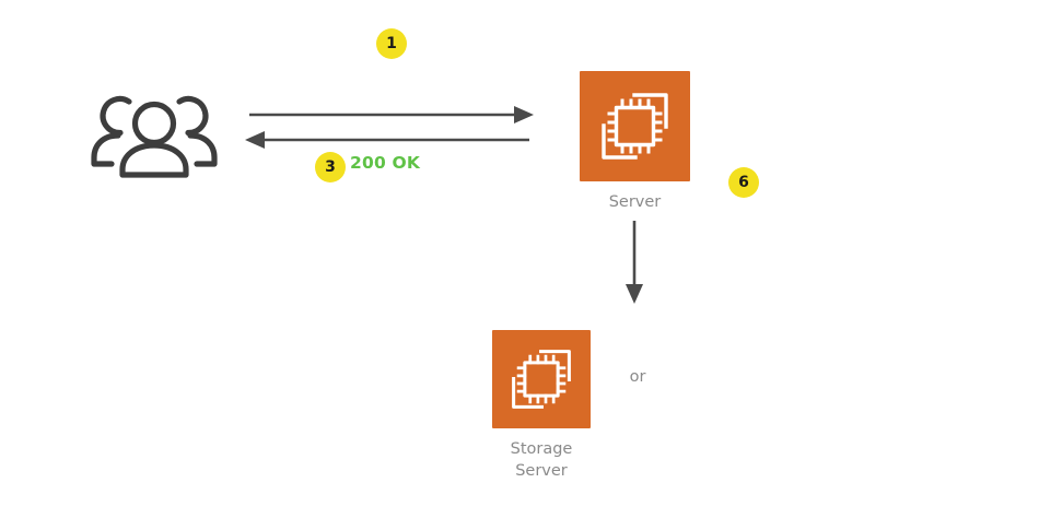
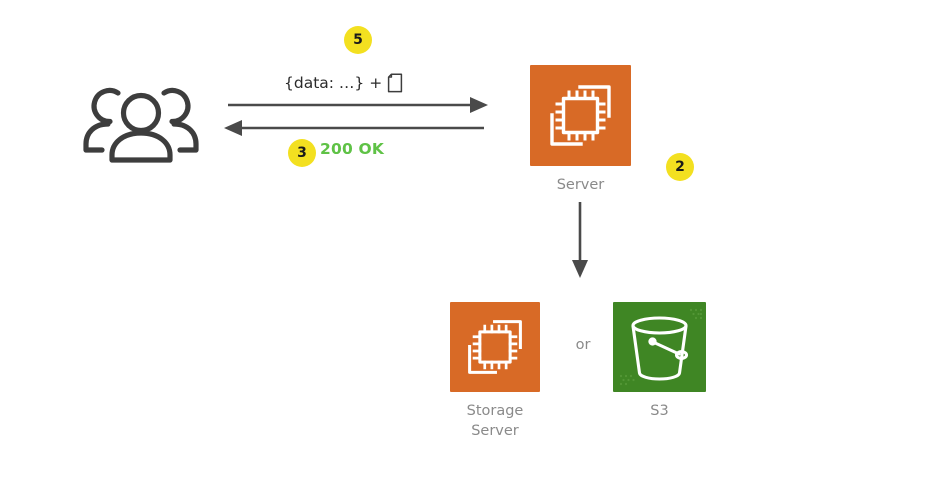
+ {data: …} +
  200 OK
- 1
+ 5
  3
- 6
+ 2
  Server
  Storage
  Server
  or
+ S3
